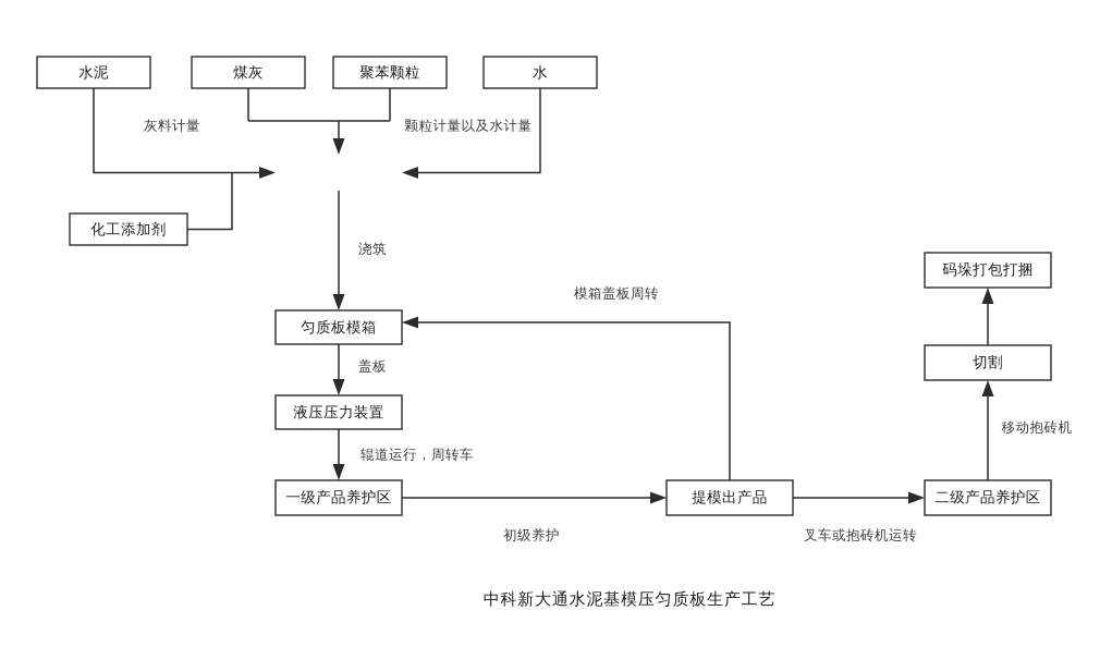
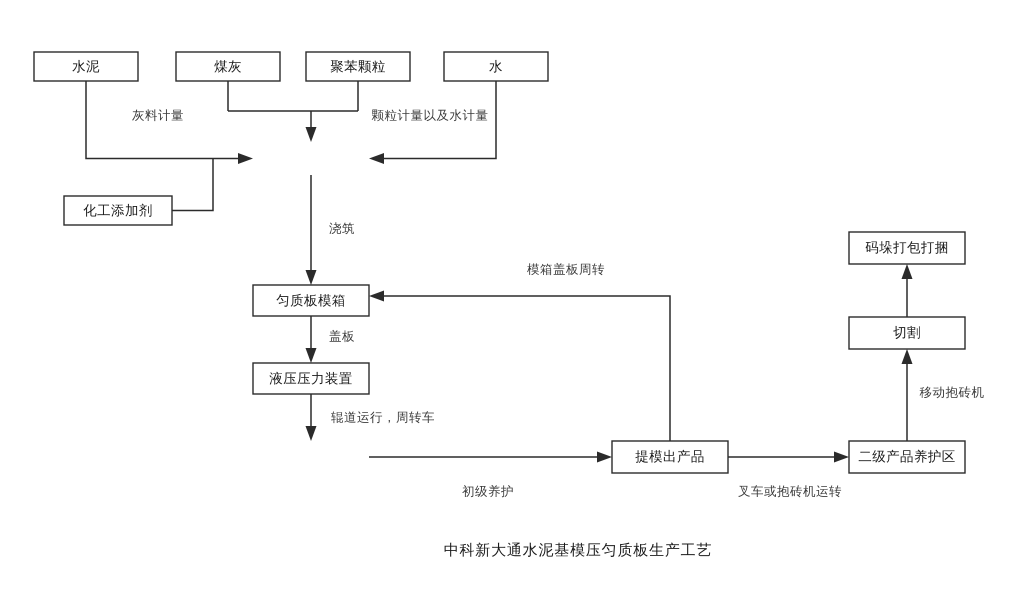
  水泥
  煤灰
  聚苯颗粒
  水
  化工添加剂
  匀质板模箱
  液压压力装置
- 一级产品养护区
  提模出产品
  二级产品养护区
  切割
  码垛打包打捆
  灰料计量
  颗粒计量以及水计量
  浇筑
  盖板
  辊道运行，周转车
  模箱盖板周转
  初级养护
  叉车或抱砖机运转
  移动抱砖机
  中科新大通水泥基模压匀质板生产工艺
